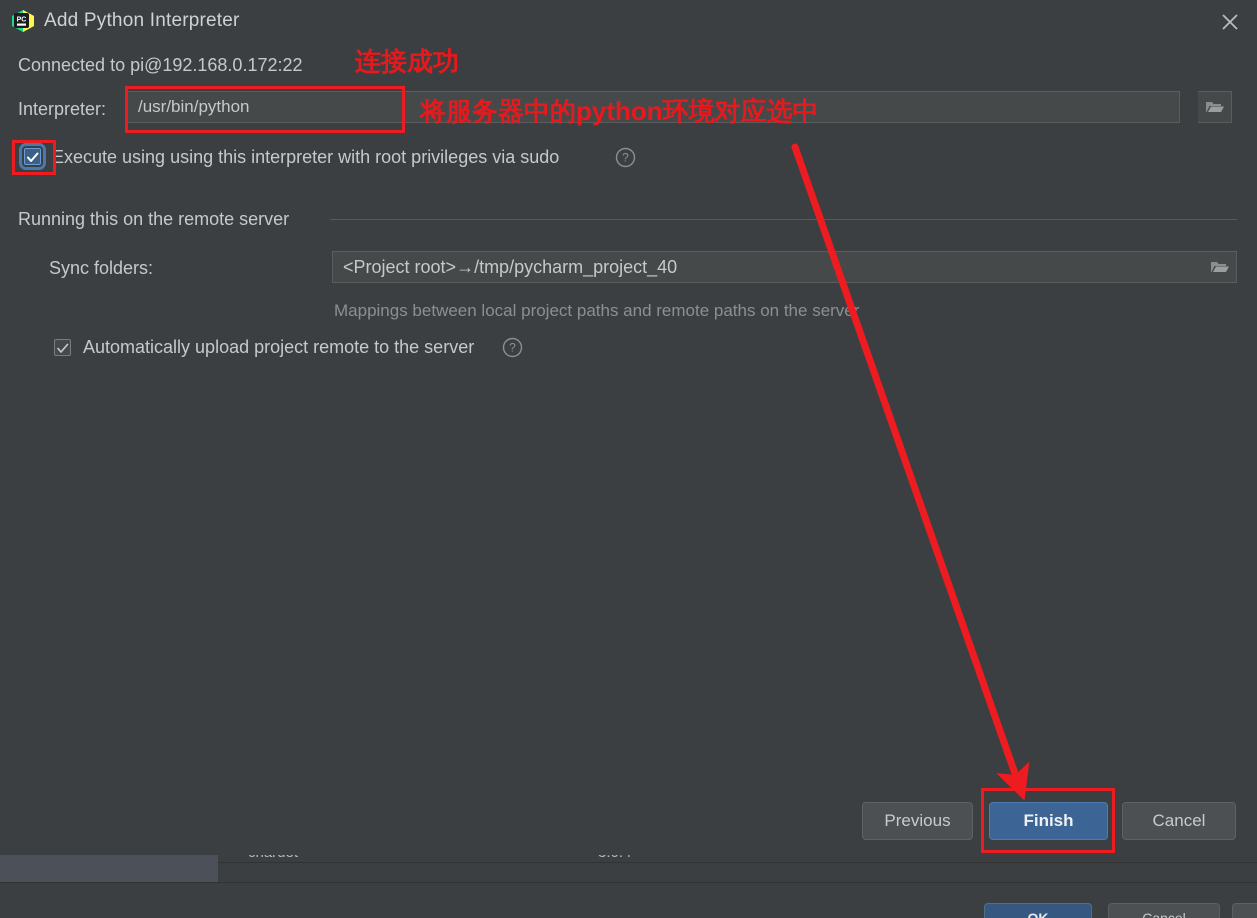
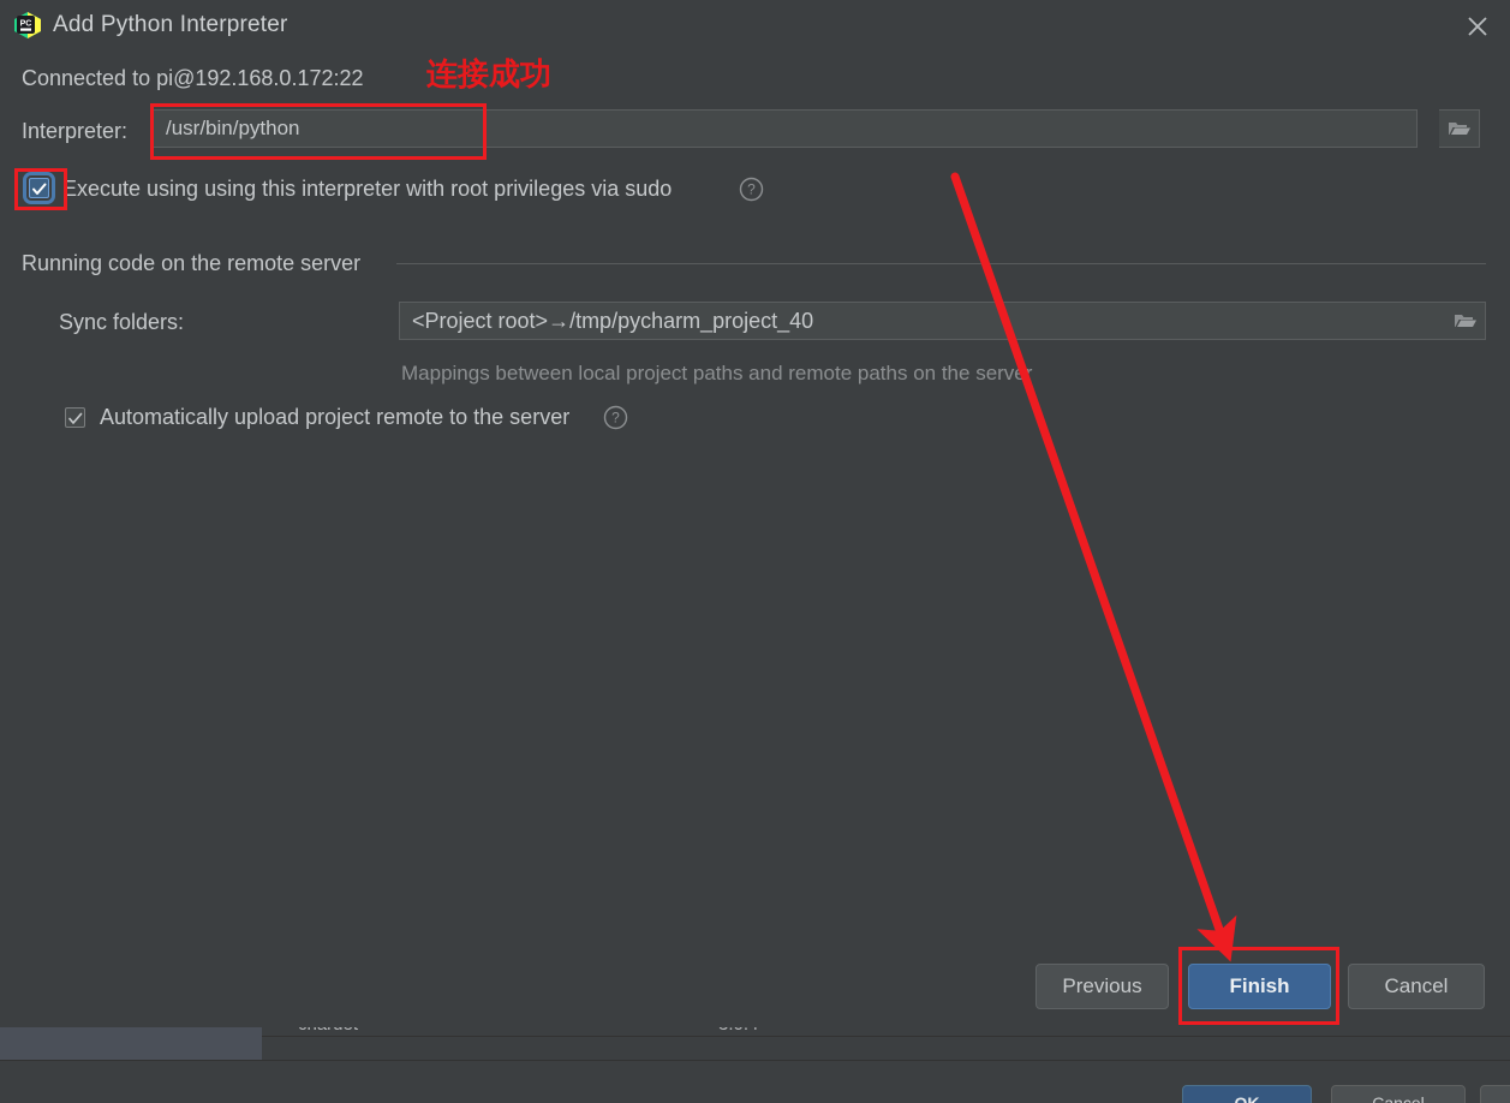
  Add Python Interpreter
  Connected to pi@192.168.0.172:22
  Interpreter:
  /usr/bin/python
  Execute using using this interpreter with root privileges via sudo
  ?
- Running this on the remote server
+ Running code on the remote server
  Sync folders:
  <Project root>→/tmp/pycharm_project_40
  Mappings between local project paths and remote paths on the servr
  Automatically upload project remote to the server
  ?
  Previous
  Finish
  Cancel
  连接成功
- 将服务器中的python环境对应选中
